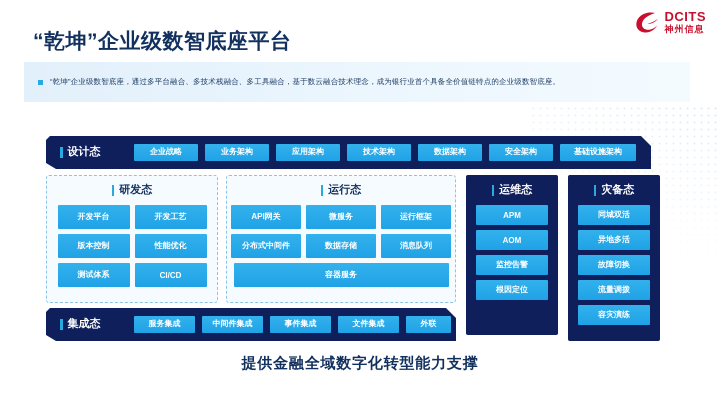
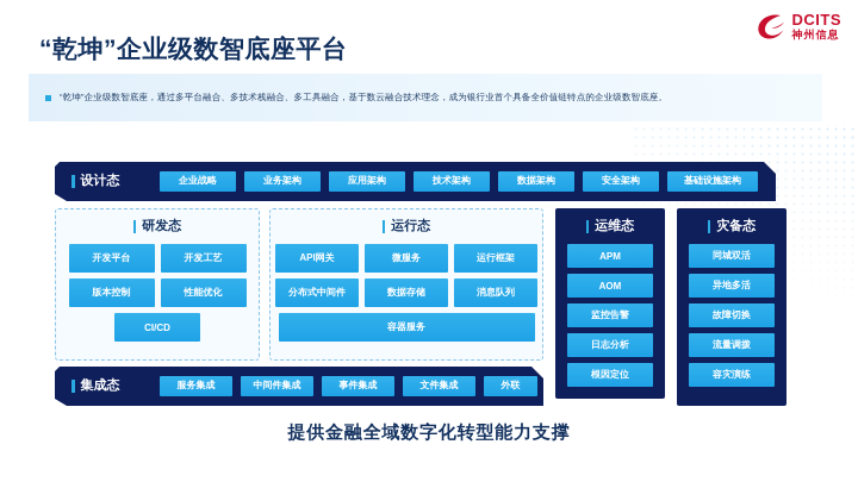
  DCITS
  神州信息
  “乾坤”企业级数智底座平台
  “乾坤”企业级数智底座，通过多平台融合、多技术栈融合、多工具融合，基于数云融合技术理念，成为银行业首个具备全价值链特点的企业级数智底座。
  设计态
  企业战略
  业务架构
  应用架构
  技术架构
  数据架构
  安全架构
  基础设施架构
  研发态
  开发平台
  开发工艺
  版本控制
  性能优化
- 测试体系
  CI/CD
  运行态
  API网关
  微服务
  运行框架
  分布式中间件
  数据存储
  消息队列
  容器服务
  运维态
  APM
  AOM
  监控告警
+ 日志分析
  根因定位
  灾备态
  同城双活
  异地多活
  故障切换
  流量调拨
  容灾演练
  集成态
  服务集成
  中间件集成
  事件集成
  文件集成
  外联
  提供金融全域数字化转型能力支撑
